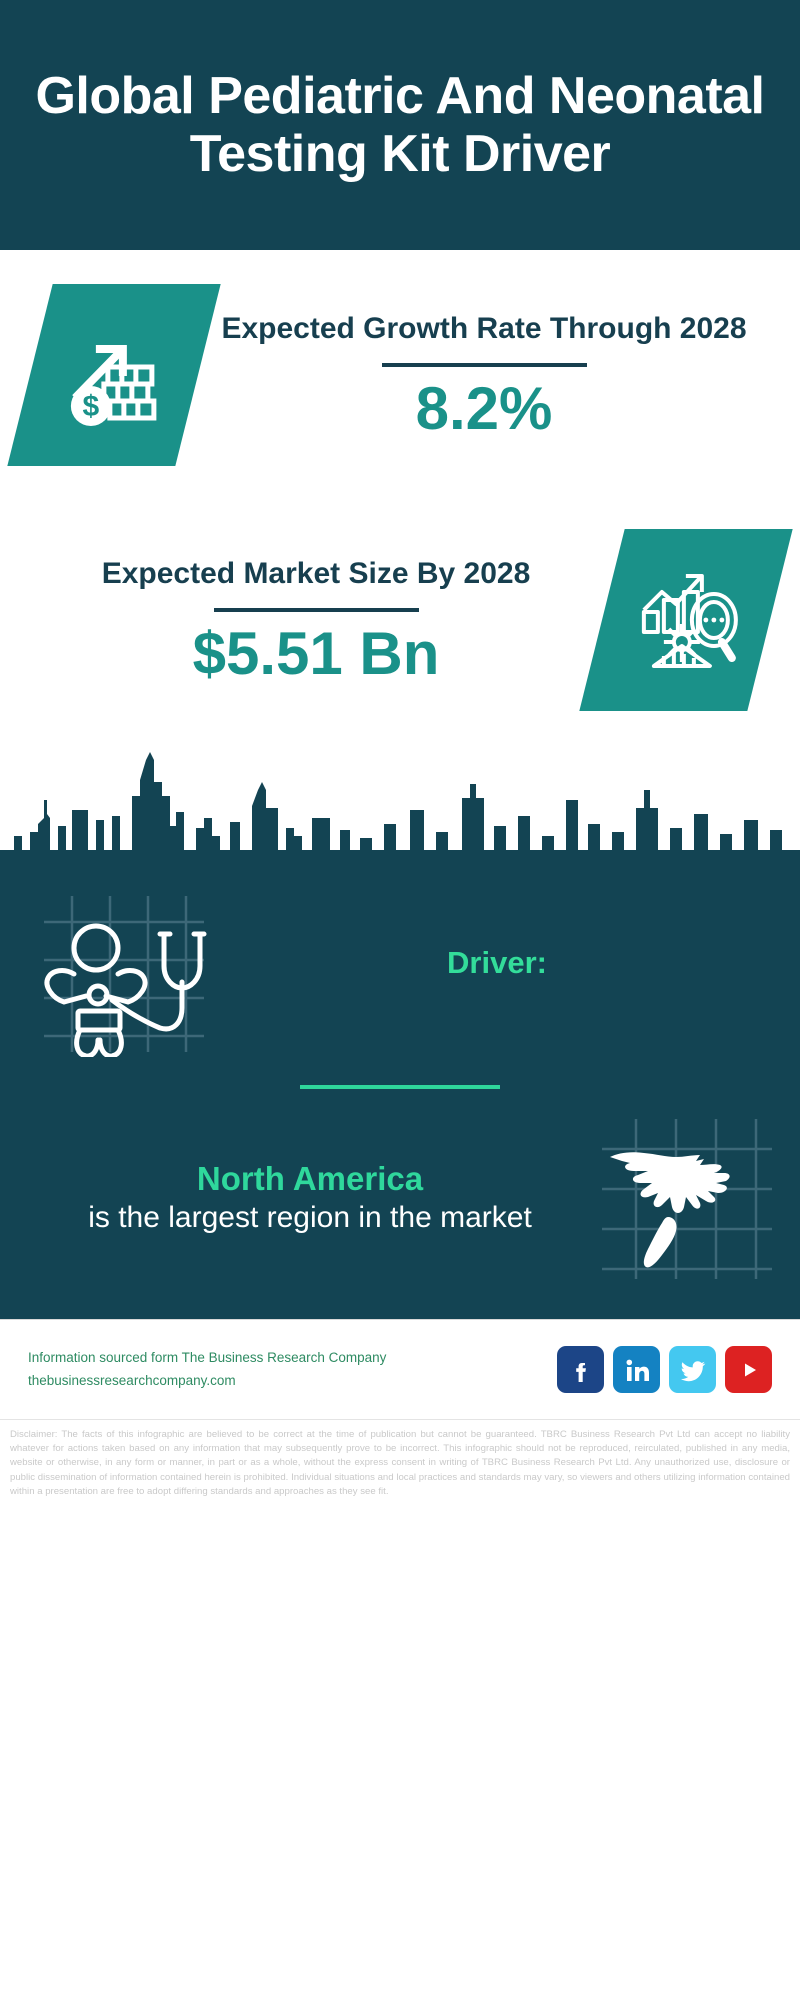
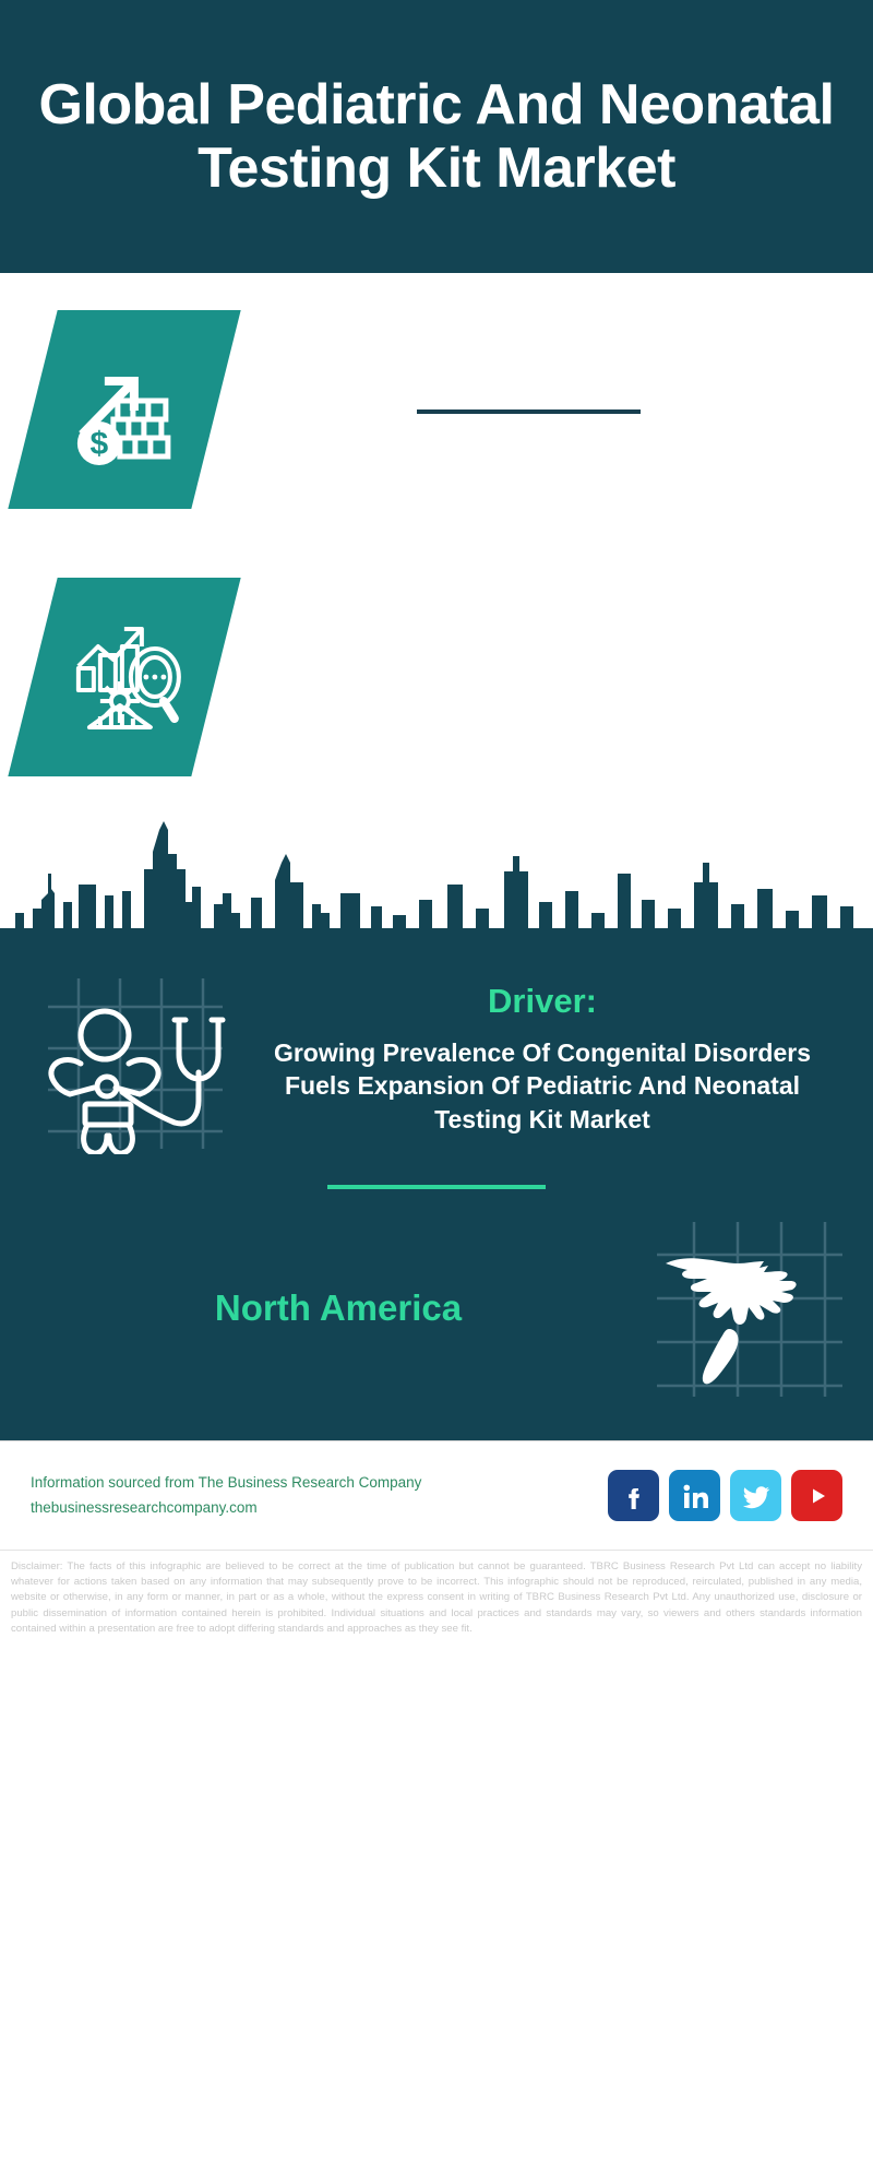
- Global Pediatric And Neonatal Testing Kit Driver
+ Global Pediatric And Neonatal Testing Kit Market
- Expected Growth Rate Through 2028
- 8.2%
- Expected Market Size By 2028
- $5.51 Bn
  Driver:
+ Growing Prevalence Of Congenital Disorders Fuels Expansion Of Pediatric And Neonatal Testing Kit Market
  North America
- is the largest region in the market
- Information sourced form The Business Research Company
+ Information sourced from The Business Research Company
  thebusinessresearchcompany.com
- Disclaimer: The facts of this infographic are believed to be correct at the time of publication but cannot be guaranteed. TBRC Business Research Pvt Ltd can accept no liability whatever for actions taken based on any information that may subsequently prove to be incorrect. This infographic should not be reproduced, reirculated, published in any media, website or otherwise, in any form or manner, in part or as a whole, without the express consent in writing of TBRC Business Research Pvt Ltd. Any unauthorized use, disclosure or public dissemination of information contained herein is prohibited. Individual situations and local practices and standards may vary, so viewers and others utilizing information contained within a presentation are free to adopt differing standards and approaches as they see fit.
+ Disclaimer: The facts of this infographic are believed to be correct at the time of publication but cannot be guaranteed. TBRC Business Research Pvt Ltd can accept no liability whatever for actions taken based on any information that may subsequently prove to be incorrect. This infographic should not be reproduced, reirculated, published in any media, website or otherwise, in any form or manner, in part or as a whole, without the express consent in writing of TBRC Business Research Pvt Ltd. Any unauthorized use, disclosure or public dissemination of information contained herein is prohibited. Individual situations and local practices and standards may vary, so viewers and others standards information contained within a presentation are free to adopt differing standards and approaches as they see fit.
